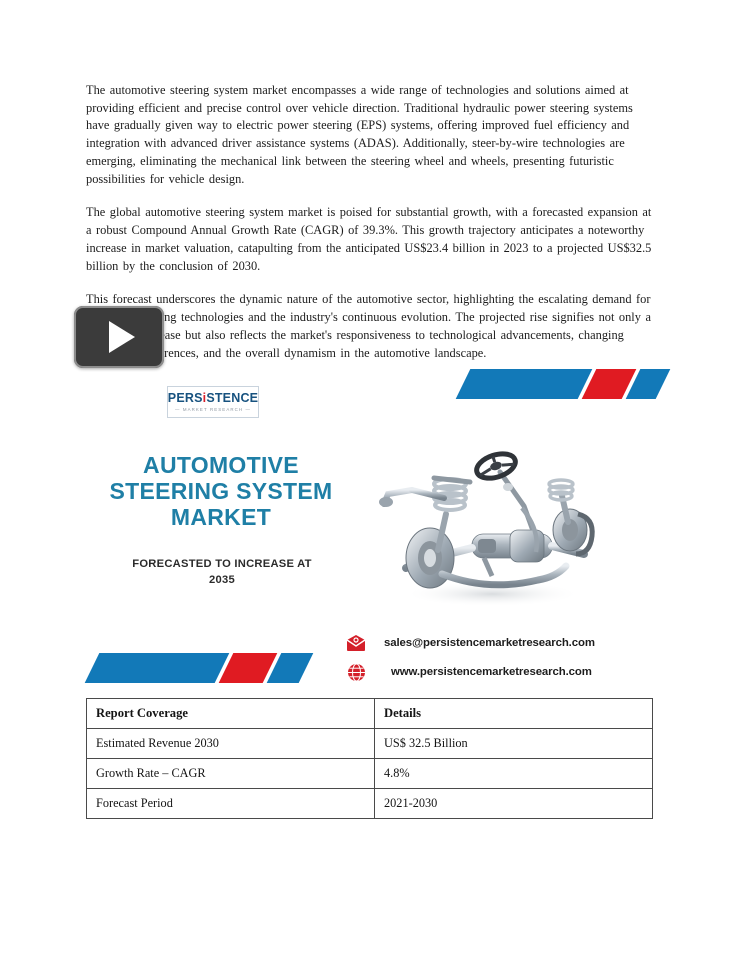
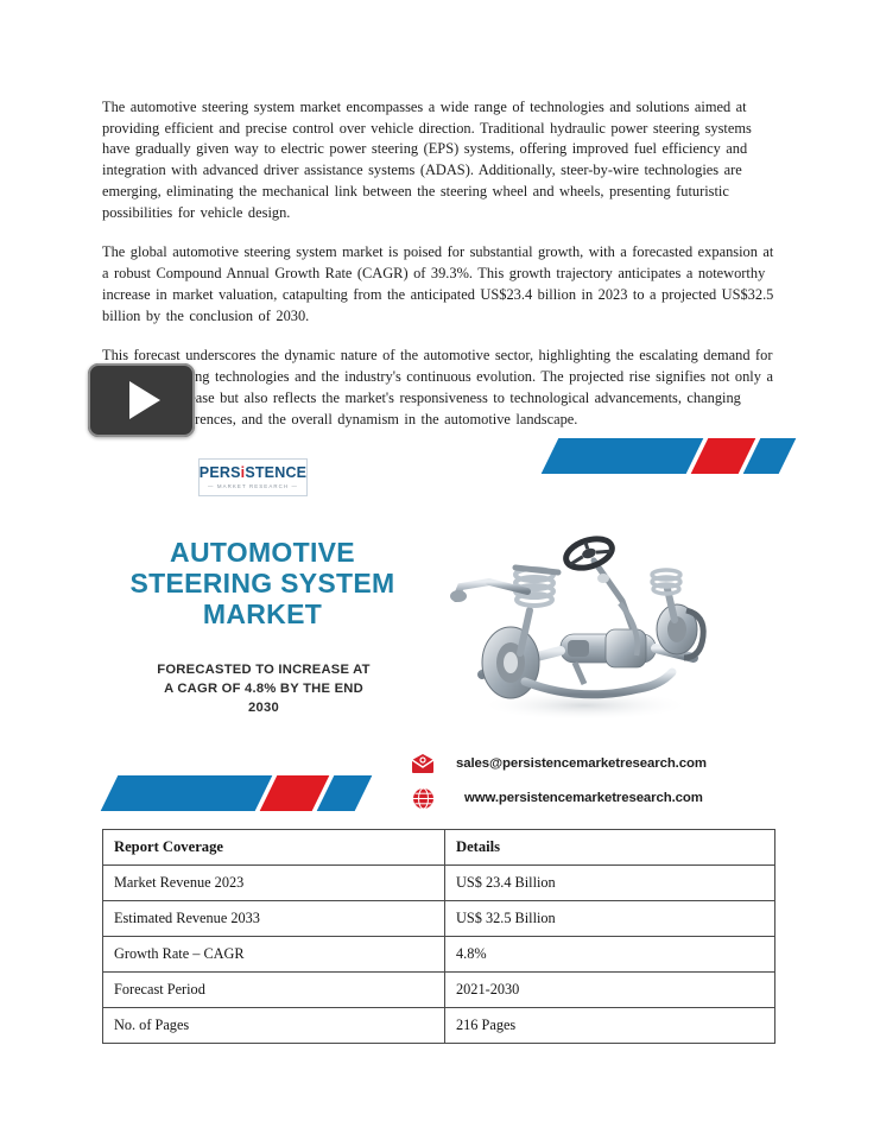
  The automotive steering system market encompasses a wide range of technologies and solutions aimed at providing efficient and precise control over vehicle direction. Traditional hydraulic power steering systems have gradually given way to electric power steering (EPS) systems, offering improved fuel efficiency and integration with advanced driver assistance systems (ADAS). Additionally, steer-by-wire technologies are emerging, eliminating the mechanical link between the steering wheel and wheels, presenting futuristic possibilities for vehicle design.
  The global automotive steering system market is poised for substantial growth, with a forecasted expansion at a robust Compound Annual Growth Rate (CAGR) of 39.3%. This growth trajectory anticipates a noteworthy increase in market valuation, catapulting from the anticipated US$23.4 billion in 2023 to a projected US$32.5 billion by the conclusion of 2030.
  This forecast underscores the dynamic nature of the automotive sector, highlighting the escalating demand for ng technologies and the industry's continuous evolution. The projected rise signifies not only a ase but also reflects the market's responsiveness to technological advancements, changing rences, and the overall dynamism in the automotive landscape.
  PERSiSTENCE
  AUTOMOTIVE
  STEERING SYSTEM
  MARKET
  FORECASTED TO INCREASE AT
+ A CAGR OF 4.8% BY THE END
- 2035
+ 2030
  sales@persistencemarketresearch.com
  www.persistencemarketresearch.com
  Report Coverage	Details
+ Market Revenue 2023	US$ 23.4 Billion
- Estimated Revenue 2030	US$ 32.5 Billion
+ Estimated Revenue 2033	US$ 32.5 Billion
  Growth Rate – CAGR	4.8%
  Forecast Period	2021-2030
+ No. of Pages	216 Pages
